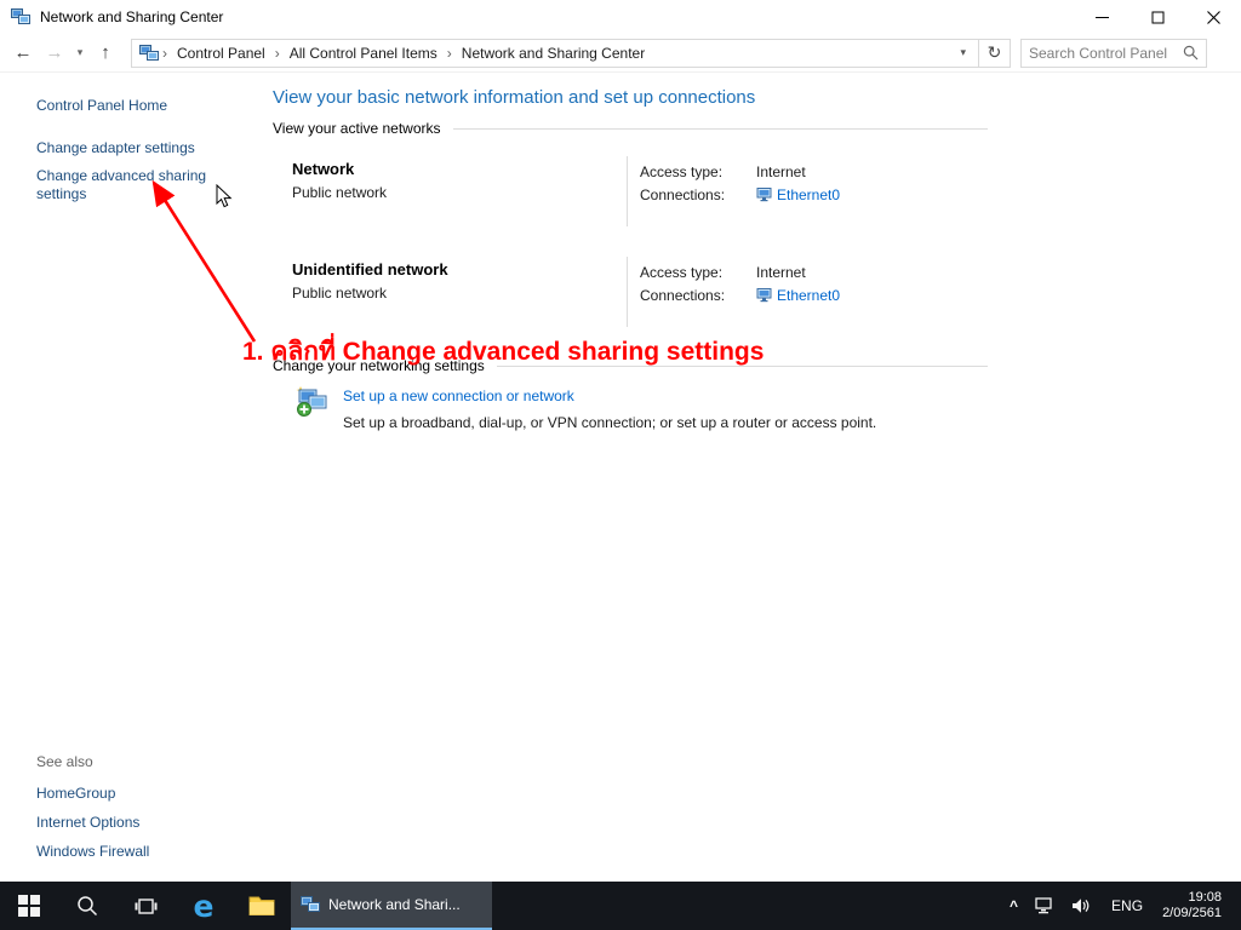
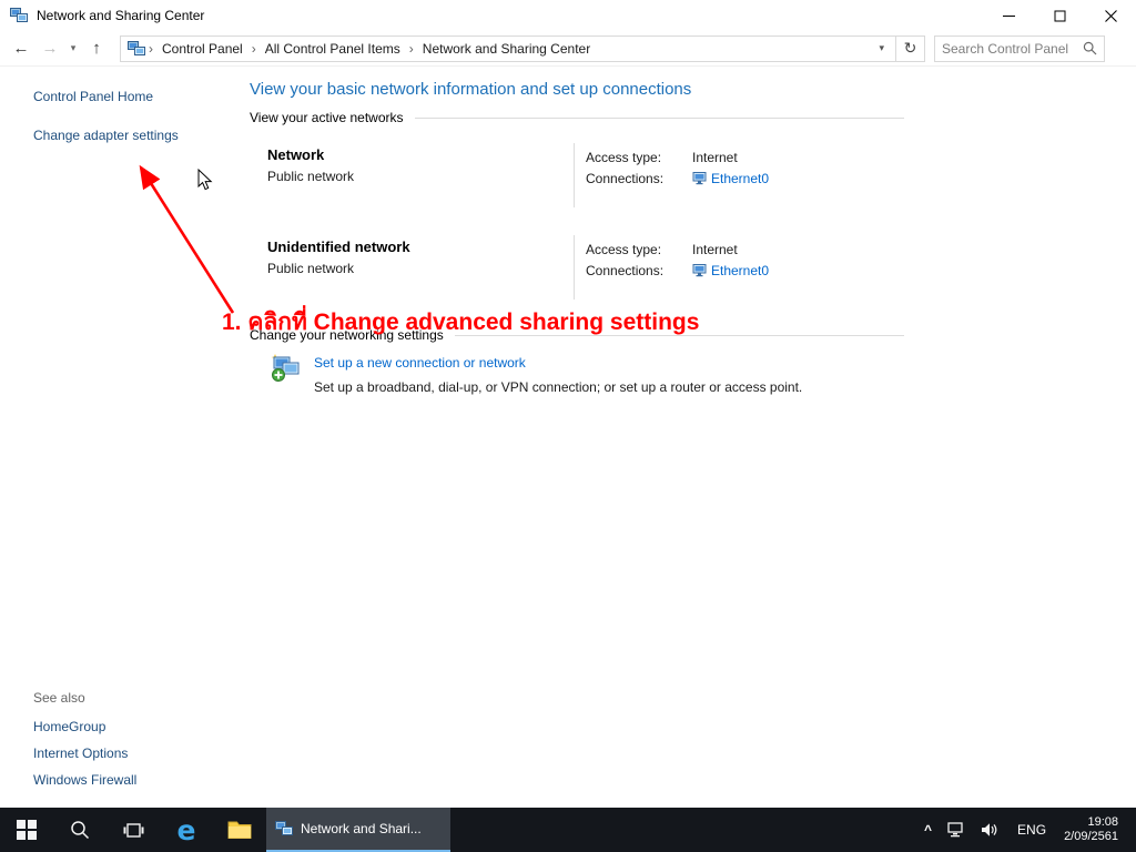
  Network and Sharing Center
  ←
  →
  ▾
  ↑
  ›
  Control Panel
  ›
  All Control Panel Items
  ›
  Network and Sharing Center
  ▾
  ↻
  Search Control Panel
  Control Panel Home
  Change adapter settings
- Change advanced sharing settings
  See also
  HomeGroup
  Internet Options
  Windows Firewall
  View your basic network information and set up connections
  View your active networks
  Network
  Public network
  Access type:
  Internet
  Connections:
  Ethernet0
  Unidentified network
  Public network
  Access type:
  Internet
  Connections:
  Ethernet0
  Change your networking settings
  Set up a new connection or network
  Set up a broadband, dial-up, or VPN connection; or set up a router or access point.
  1. คลิกที่ Change advanced sharing settings
  e
  Network and Shari...
  ^
  ENG
  19:08
  2/09/2561
